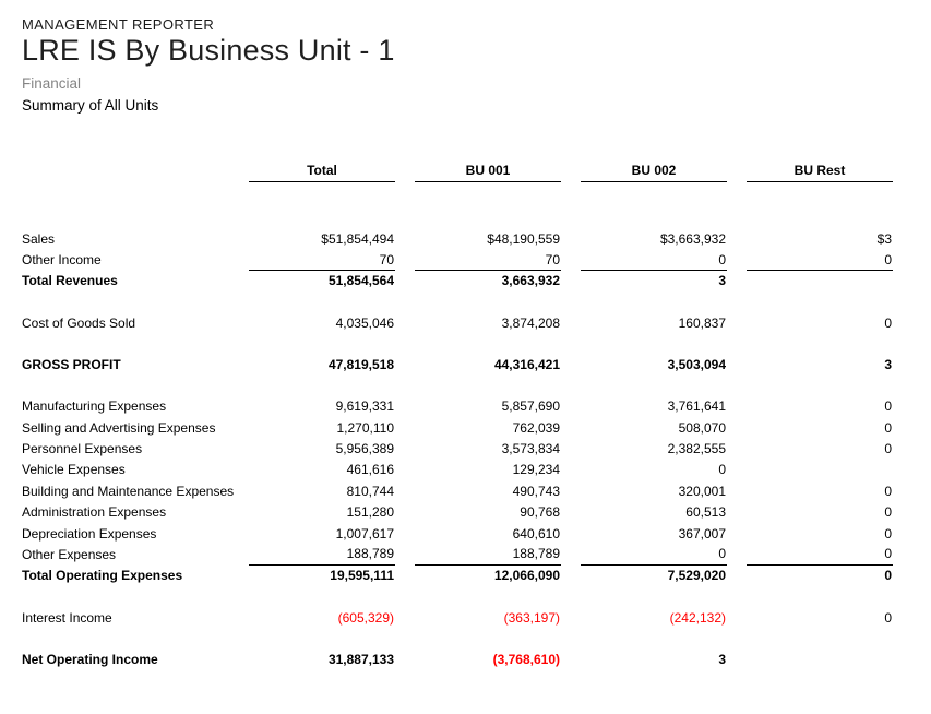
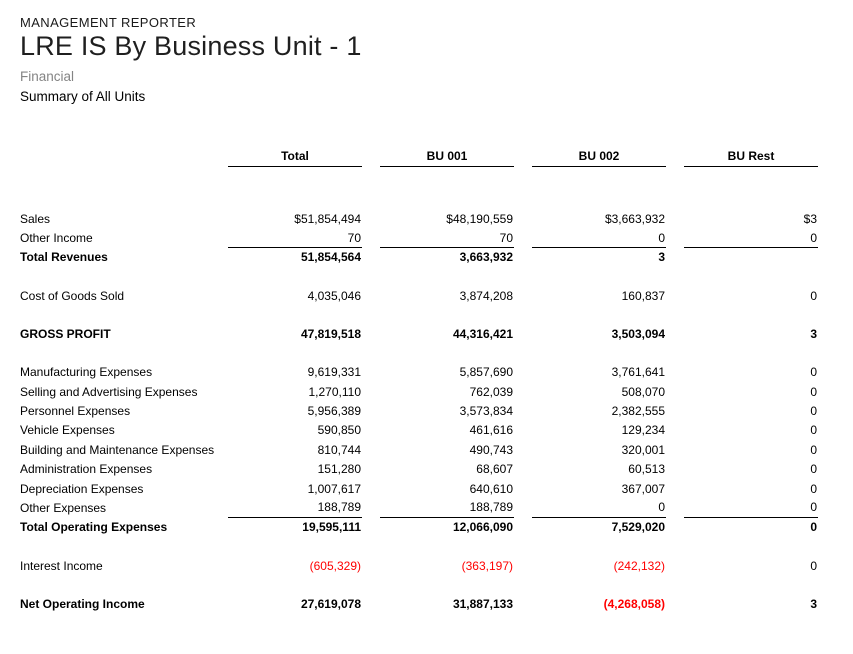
  MANAGEMENT REPORTER
  LRE IS By Business Unit - 1
  Financial
  Summary of All Units
  Total
  BU 001
  BU 002
  BU Rest
  Sales
  $51,854,494
  $48,190,559
  $3,663,932
  $3
  Other Income
  70
  70
  0
  0
  Total Revenues
  51,854,564
  3,663,932
  3
  Cost of Goods Sold
  4,035,046
  3,874,208
  160,837
  0
  GROSS PROFIT
  47,819,518
  44,316,421
  3,503,094
  3
  Manufacturing Expenses
  9,619,331
  5,857,690
  3,761,641
  0
  Selling and Advertising Expenses
  1,270,110
  762,039
  508,070
  0
  Personnel Expenses
  5,956,389
  3,573,834
  2,382,555
  0
  Vehicle Expenses
+ 590,850
  461,616
  129,234
  0
  Building and Maintenance Expenses
  810,744
  490,743
  320,001
  0
  Administration Expenses
  151,280
- 90,768
+ 68,607
  60,513
  0
  Depreciation Expenses
  1,007,617
  640,610
  367,007
  0
  Other Expenses
  188,789
  188,789
  0
  0
  Total Operating Expenses
  19,595,111
  12,066,090
  7,529,020
  0
  Interest Income
  (605,329)
  (363,197)
  (242,132)
  0
  Net Operating Income
+ 27,619,078
  31,887,133
- (3,768,610)
+ (4,268,058)
  3
